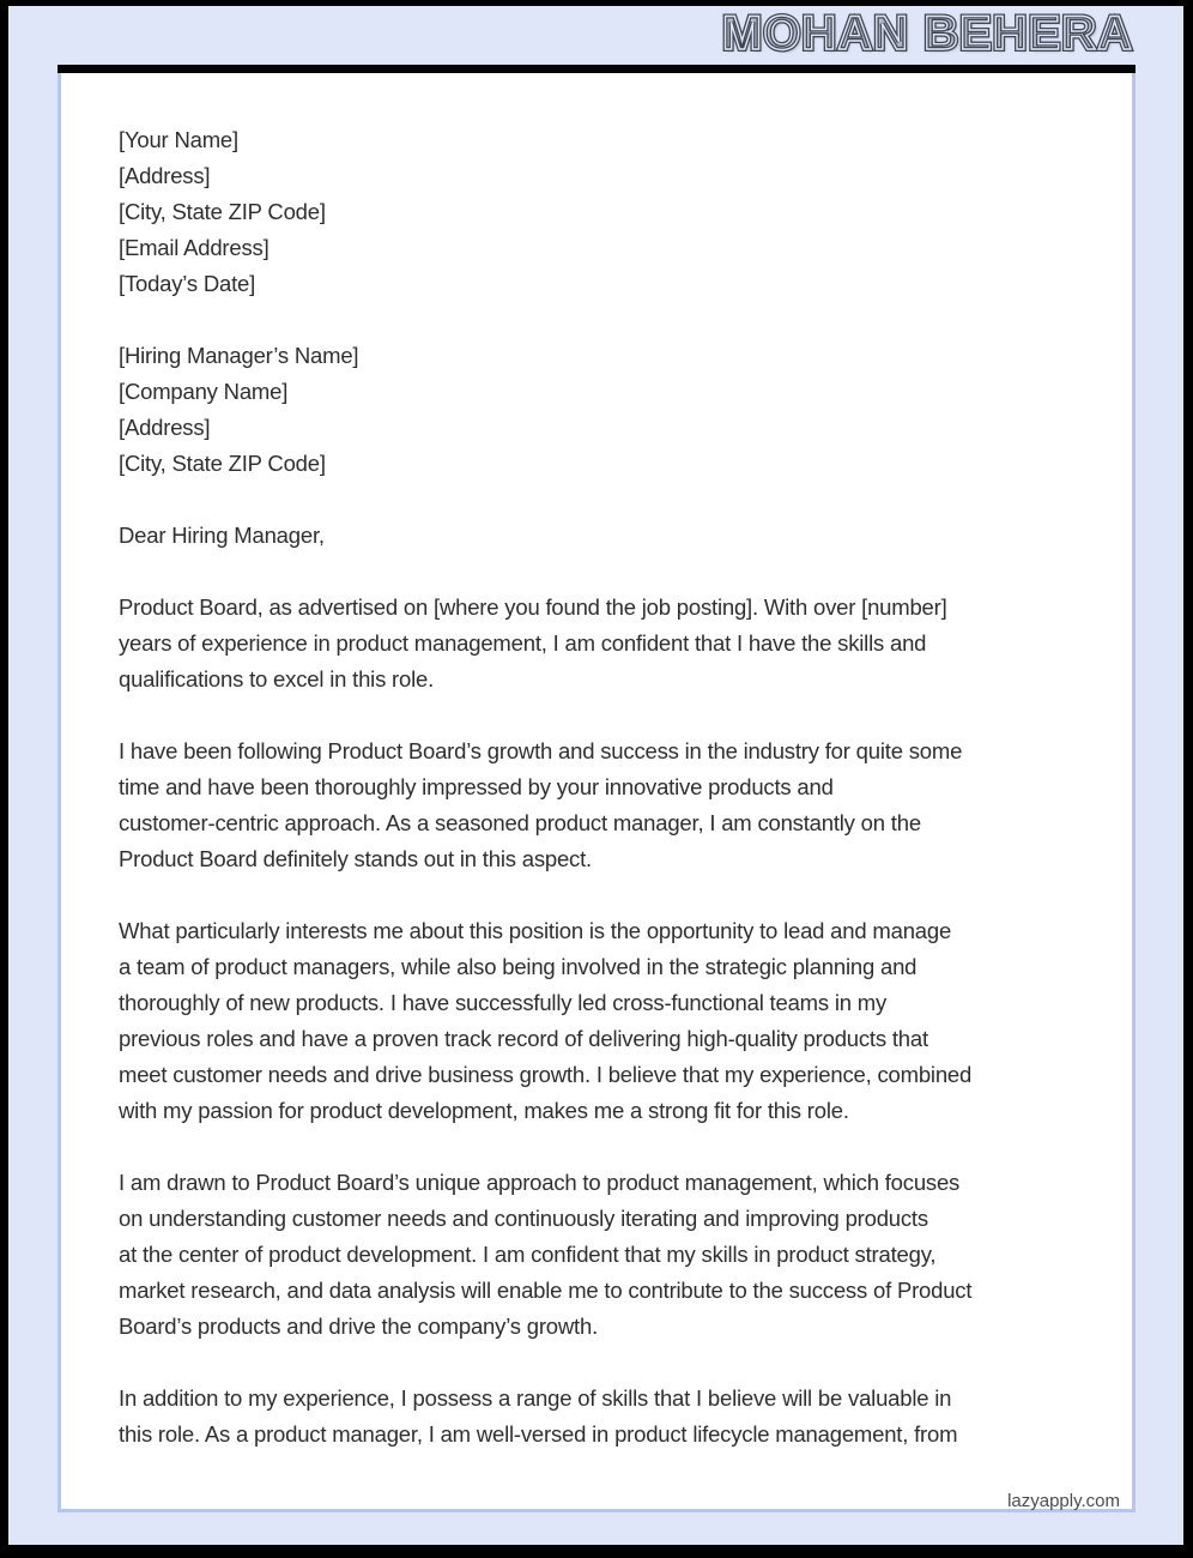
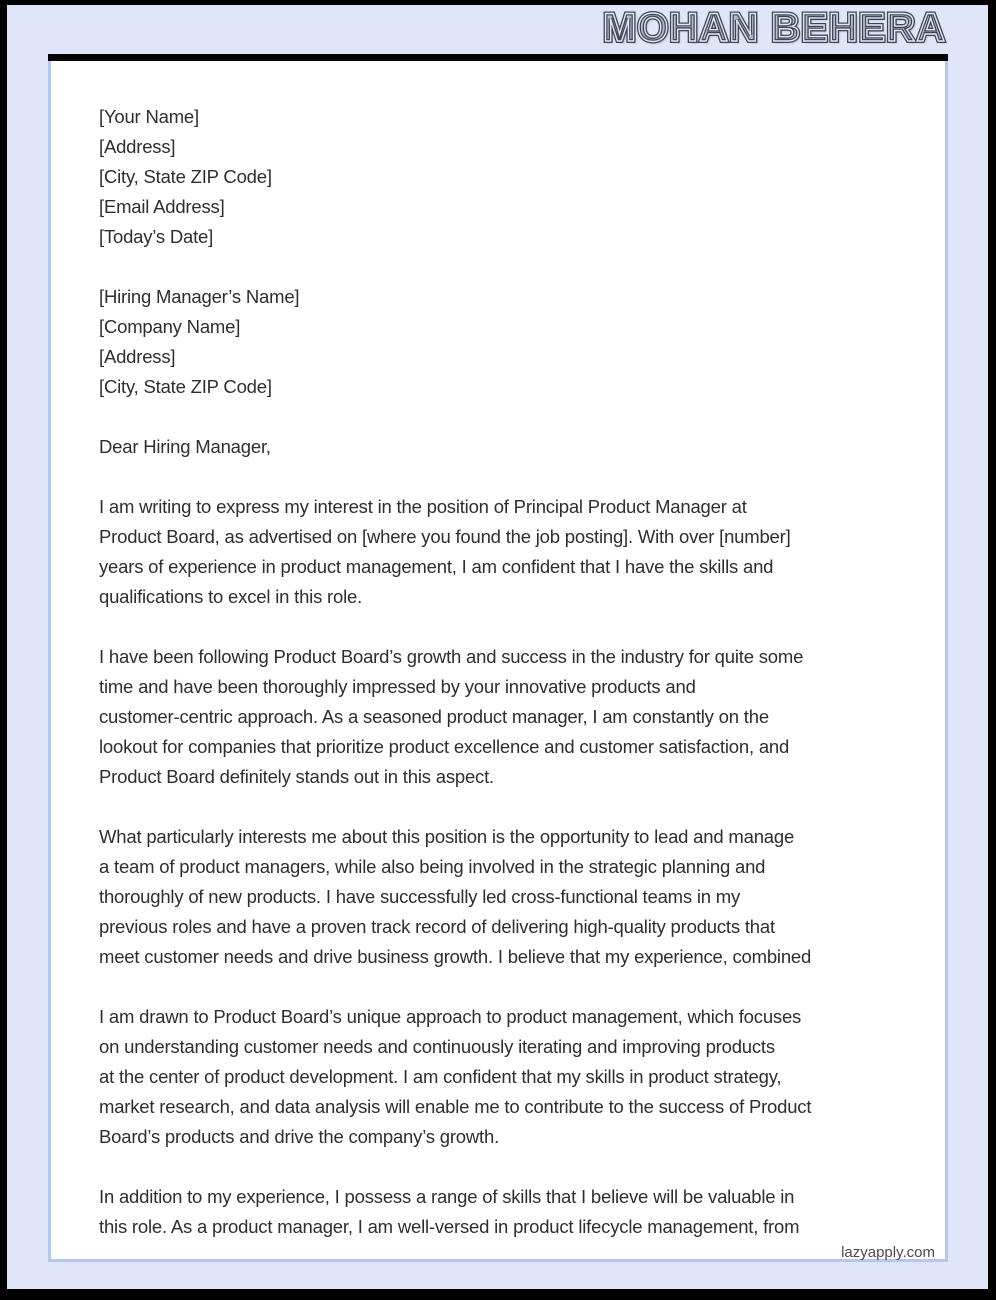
  MOHAN BEHERA
  [Your Name]
  [Address]
  [City, State ZIP Code]
  [Email Address]
  [Today’s Date]
  [Hiring Manager’s Name]
  [Company Name]
  [Address]
  [City, State ZIP Code]
  Dear Hiring Manager,
+ I am writing to express my interest in the position of Principal Product Manager at
  Product Board, as advertised on [where you found the job posting]. With over [number]
  years of experience in product management, I am confident that I have the skills and
  qualifications to excel in this role.
  I have been following Product Board’s growth and success in the industry for quite some
  time and have been thoroughly impressed by your innovative products and
  customer-centric approach. As a seasoned product manager, I am constantly on the
+ lookout for companies that prioritize product excellence and customer satisfaction, and
  Product Board definitely stands out in this aspect.
  What particularly interests me about this position is the opportunity to lead and manage
  a team of product managers, while also being involved in the strategic planning and
  thoroughly of new products. I have successfully led cross-functional teams in my
  previous roles and have a proven track record of delivering high-quality products that
  meet customer needs and drive business growth. I believe that my experience, combined
- with my passion for product development, makes me a strong fit for this role.
  I am drawn to Product Board’s unique approach to product management, which focuses
  on understanding customer needs and continuously iterating and improving products
  at the center of product development. I am confident that my skills in product strategy,
  market research, and data analysis will enable me to contribute to the success of Product
  Board’s products and drive the company’s growth.
  In addition to my experience, I possess a range of skills that I believe will be valuable in
  this role. As a product manager, I am well-versed in product lifecycle management, from
  lazyapply.com
